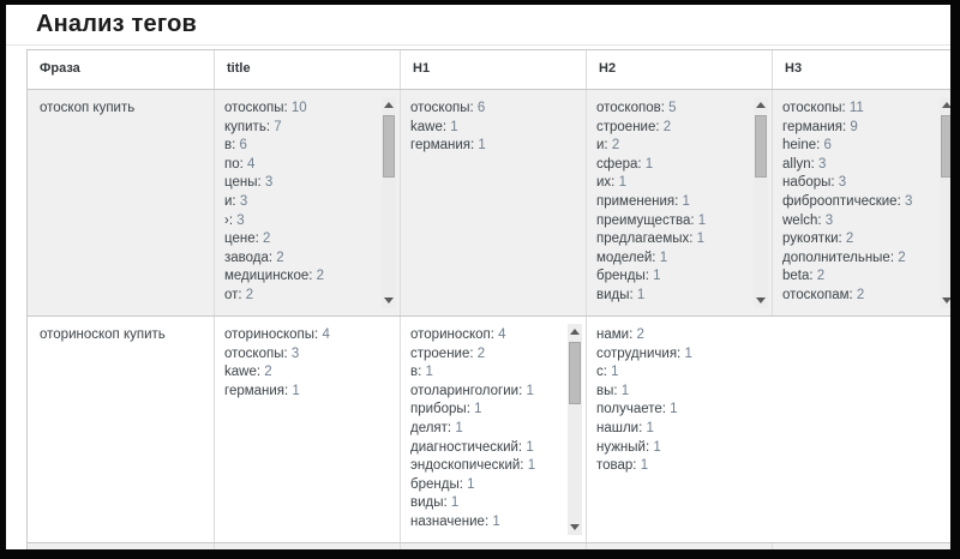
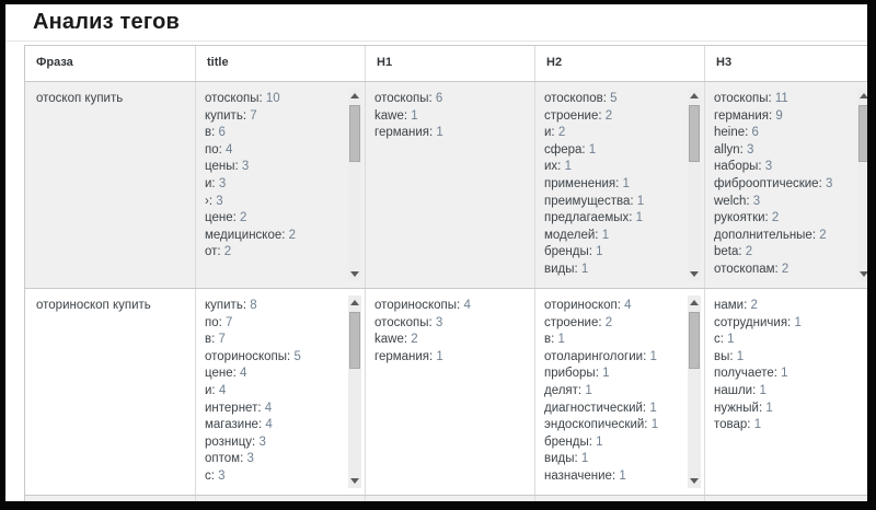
  Анализ тегов
  Фраза
  title
  H1
  H2
  H3
  отоскоп купить
  отоскопы: 10
  купить: 7
  в: 6
  по: 4
  цены: 3
  и: 3
  ›: 3
  цене: 2
- завода: 2
  медицинское: 2
  от: 2
  отоскопы: 6
  kawe: 1
  германия: 1
  отоскопов: 5
  строение: 2
  и: 2
  сфера: 1
  их: 1
  применения: 1
  преимущества: 1
  предлагаемых: 1
  моделей: 1
  бренды: 1
  виды: 1
  отоскопы: 11
  германия: 9
  heine: 6
  allyn: 3
  наборы: 3
  фиброоптические: 3
  welch: 3
  рукоятки: 2
  дополнительные: 2
  beta: 2
  отоскопам: 2
  оториноскоп купить
+ купить: 8
+ по: 7
+ в: 7
+ оториноскопы: 5
+ цене: 4
+ и: 4
+ интернет: 4
+ магазине: 4
+ розницу: 3
+ оптом: 3
+ с: 3
  оториноскопы: 4
  отоскопы: 3
  kawe: 2
  германия: 1
  оториноскоп: 4
  строение: 2
  в: 1
  отоларингологии: 1
  приборы: 1
  делят: 1
  диагностический: 1
  эндоскопический: 1
  бренды: 1
  виды: 1
  назначение: 1
  нами: 2
  сотрудничия: 1
  с: 1
  вы: 1
  получаете: 1
  нашли: 1
  нужный: 1
  товар: 1
